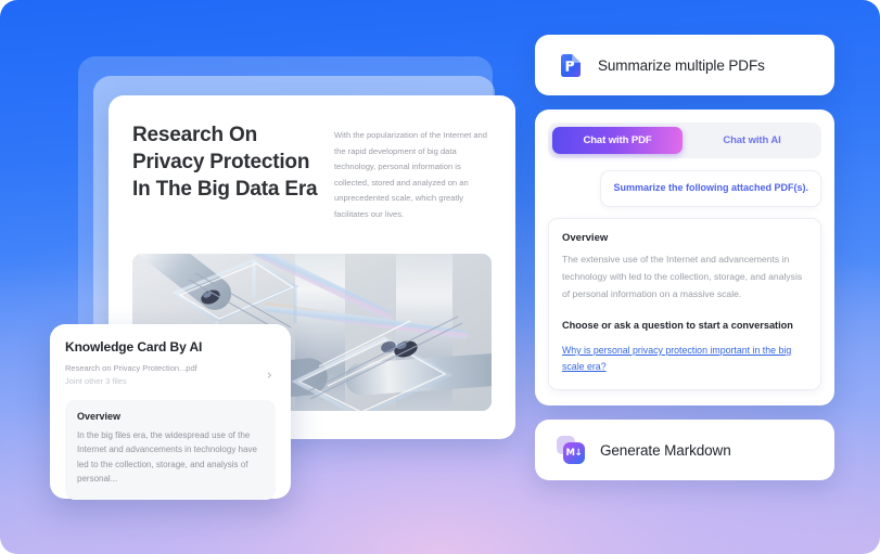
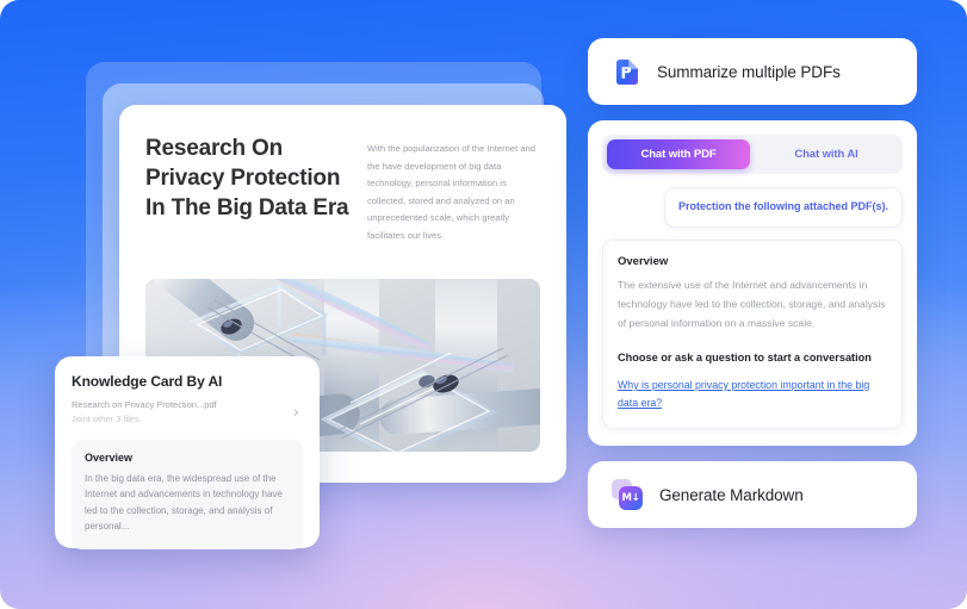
  Research On Privacy Protection In The Big Data Era
- With the popularization of the Internet and the rapid development of big data technology, personal information is collected, stored and analyzed on an unprecedented scale, which greatly facilitates our lives.
+ With the popularization of the Internet and the have development of big data technology, personal information is collected, stored and analyzed on an unprecedented scale, which greatly facilitates our lives.
  Knowledge Card By AI
  Research on Privacy Protection...pdf
  Joint other 3 files
  ›
  Overview
- In the big files era, the widespread use of the Internet and advancements in technology have led to the collection, storage, and analysis of personal...
+ In the big data era, the widespread use of the Internet and advancements in technology have led to the collection, storage, and analysis of personal...
  Summarize multiple PDFs
  Chat with PDF
  Chat with AI
- Summarize the following attached PDF(s).
+ Protection the following attached PDF(s).
  Overview
- The extensive use of the Internet and advancements in technology with led to the collection, storage, and analysis of personal information on a massive scale.
+ The extensive use of the Internet and advancements in technology have led to the collection, storage, and analysis of personal information on a massive scale.
  Choose or ask a question to start a conversation
- Why is personal privacy protection important in the big scale era?
+ Why is personal privacy protection important in the big data era?
  M↓
  Generate Markdown
